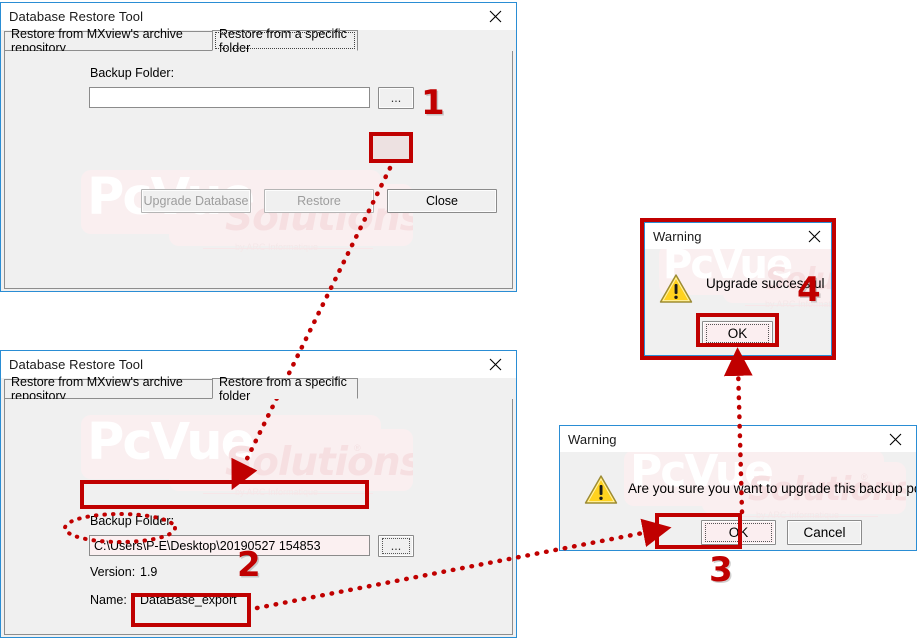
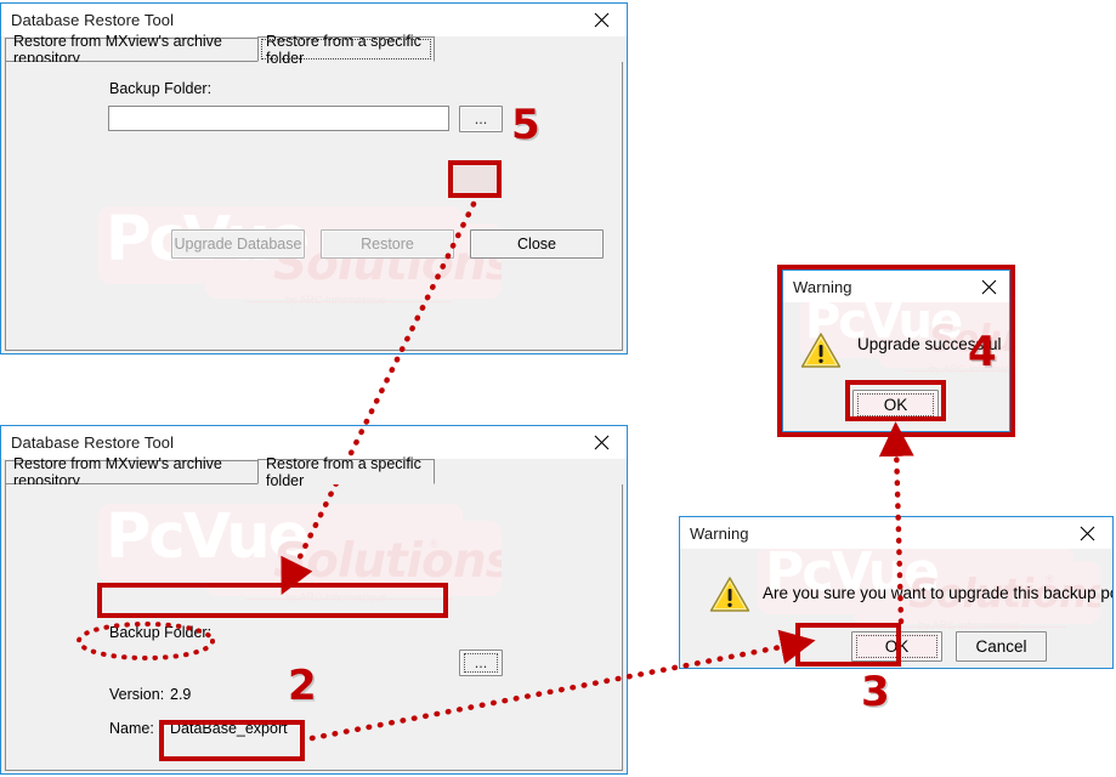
  Database Restore Tool
  Restore from MXview's archive repository
  Restore from a specific folder
  Solutions
  Backup Folder:
  ...
  Upgrade Database
  Restore
  Close
- 1
+ 5
  Database Restore Tool
  Restore from MXview's archive repository
  Restore from a specific folder
  PcVue
  Solutions
  by ARC Informatique
  Backup Foldr:
- C:\Users\P-E\Desktop\20190527 154853
  ...
  Version:
- 1.9
+ 2.9
  Name:
  DataBase_export
  2
  Warning
  PcVue
  Solutions
  by ARC Informatique
  Are you sure you want to upgrade this backup p
  OK
  Cancel
  3
  Warning
  PcVue
  by ARC Informat
  Upgrade successful
  OK
  4
